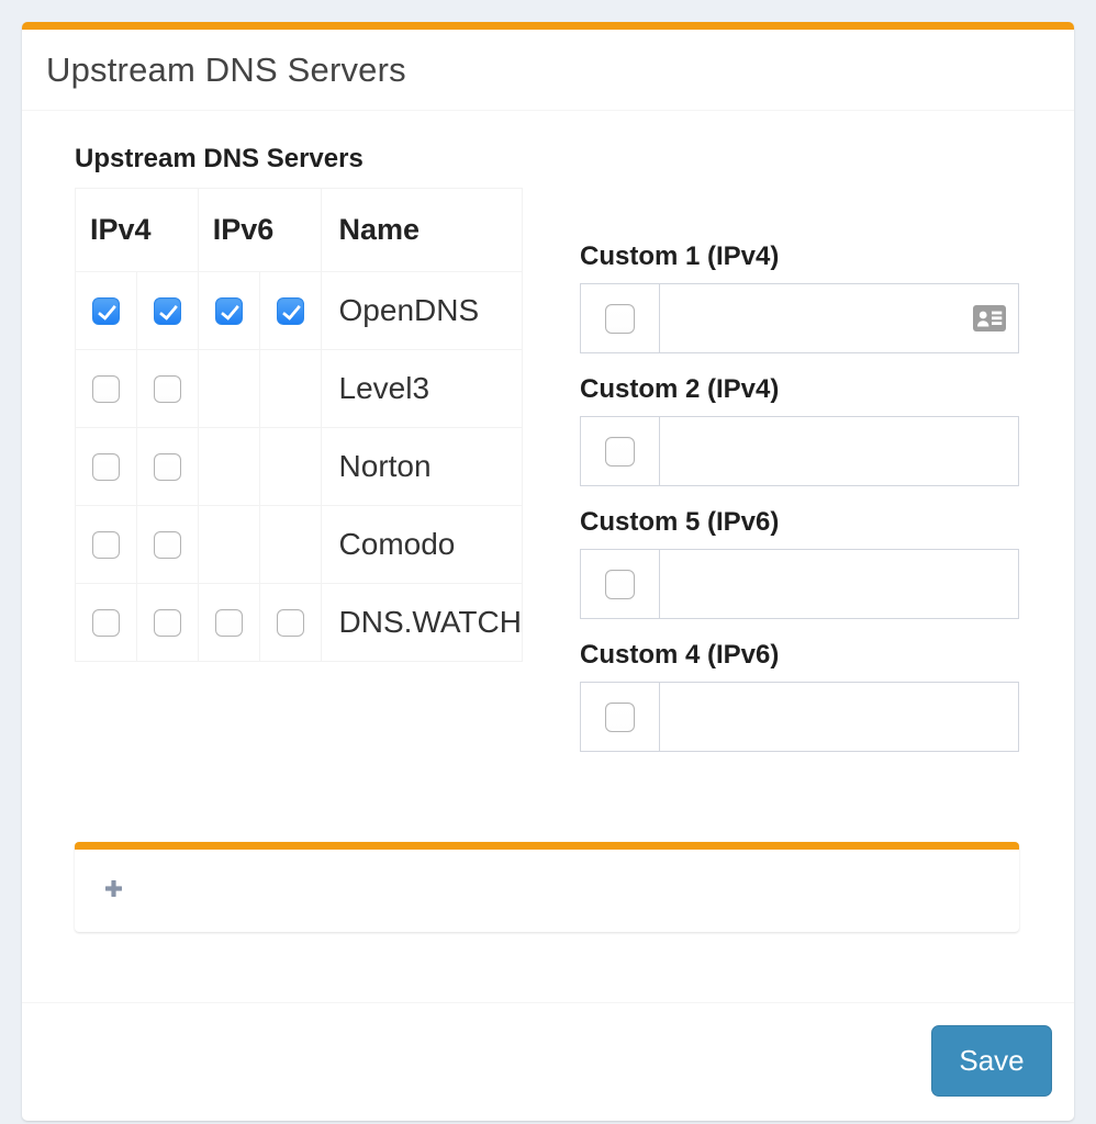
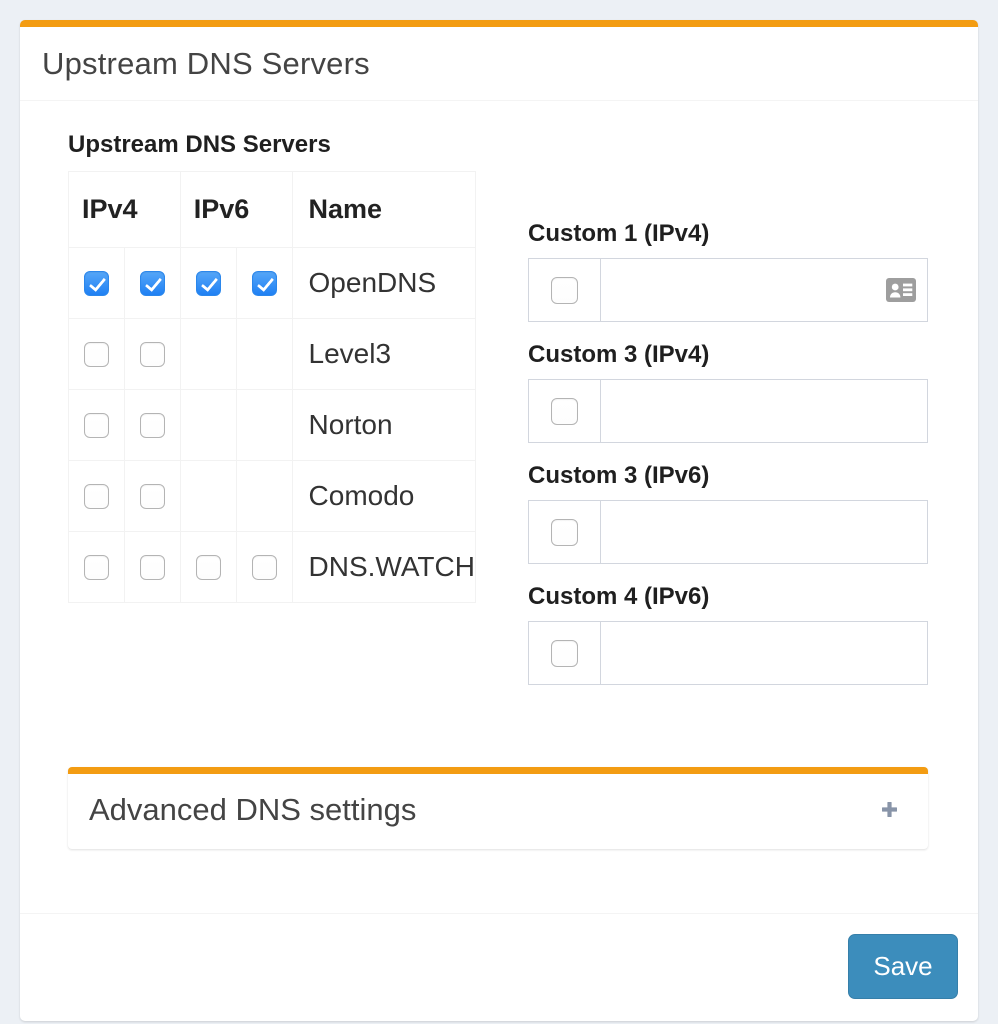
  Upstream DNS Servers
  Upstream DNS Servers
  IPv4	IPv6	Name
  				OpenDNS
  				Level3
  				Norton
  				Comodo
  				DNS.WATCH
  Custom 1 (IPv4)
- Custom 2 (IPv4)
+ Custom 3 (IPv4)
- Custom 5 (IPv6)
+ Custom 3 (IPv6)
  Custom 4 (IPv6)
+ Advanced DNS settings
  Save
